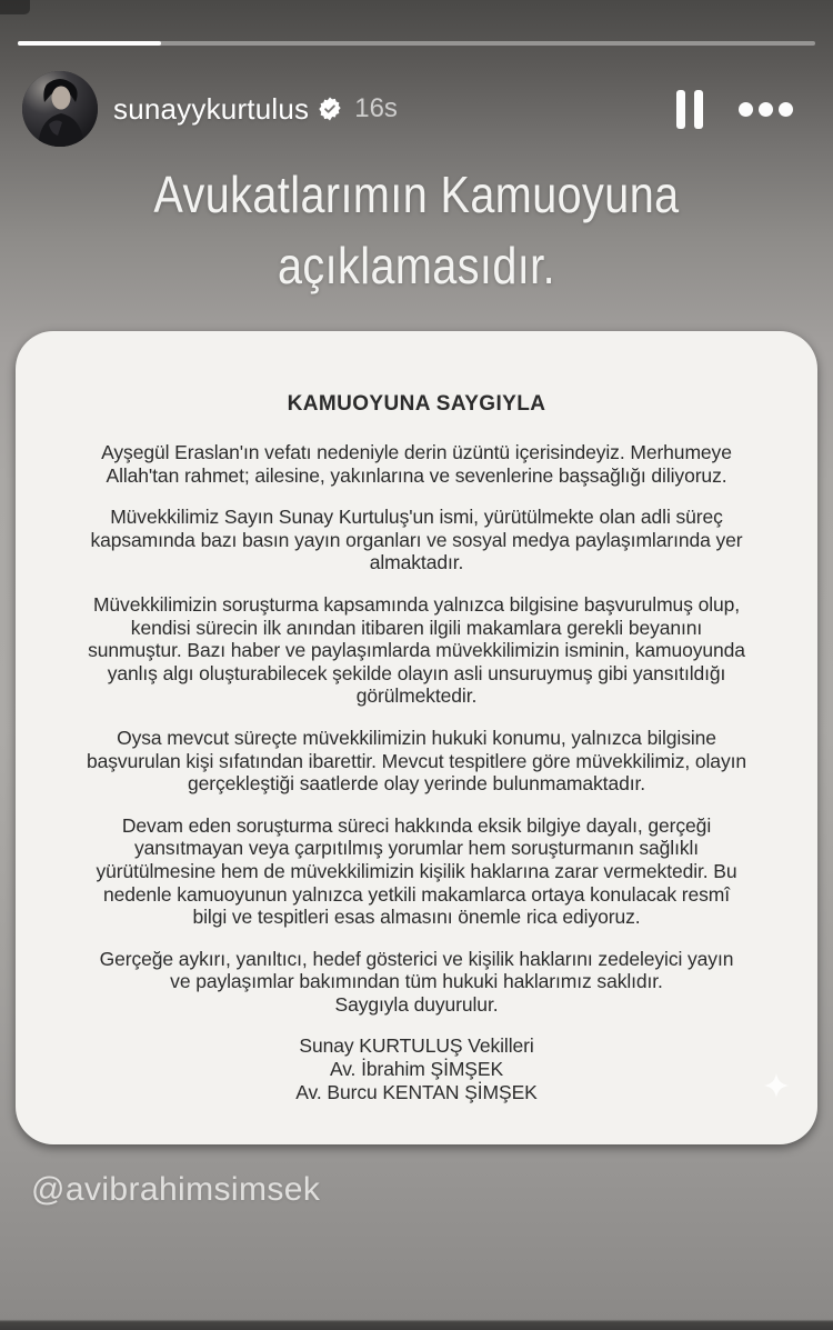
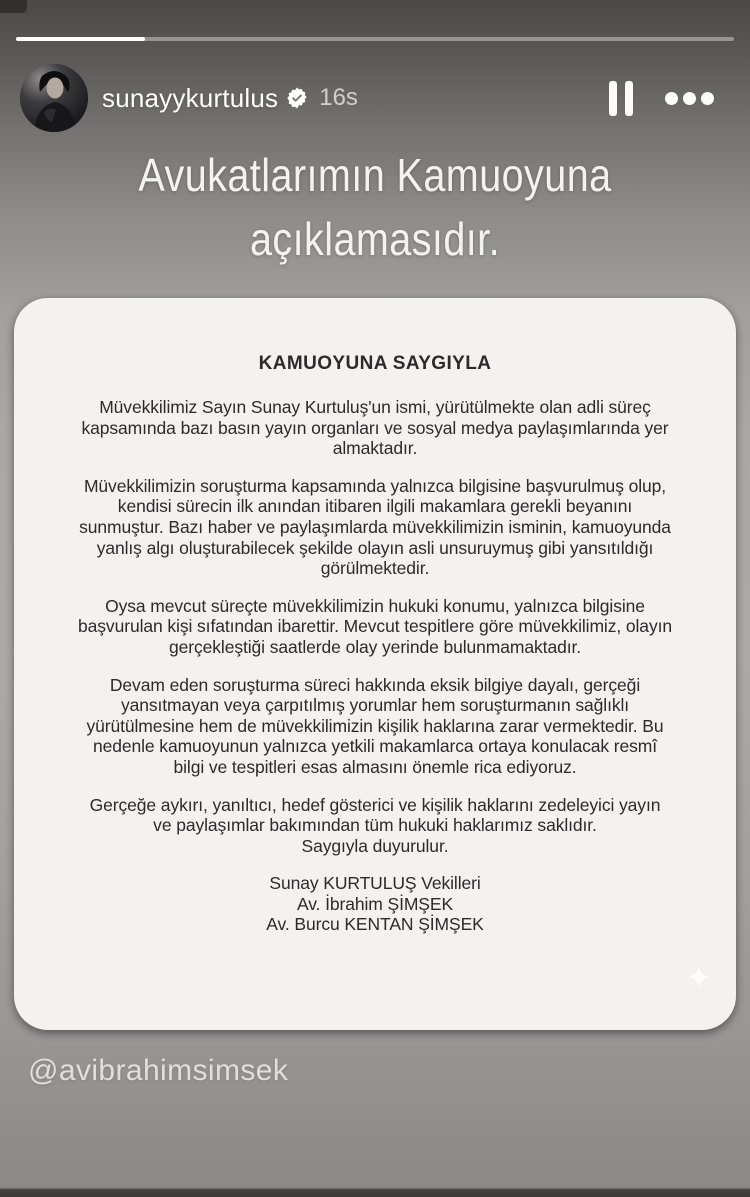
  sunayykurtulus
  16s
  Avukatlarımın Kamuoyuna
  açıklamasıdır.
  KAMUOYUNA SAYGIYLA
- Ayşegül Eraslan'ın vefatı nedeniyle derin üzüntü içerisindeyiz. Merhumeye
- Allah'tan rahmet; ailesine, yakınlarına ve sevenlerine başsağlığı diliyoruz.
  Müvekkilimiz Sayın Sunay Kurtuluş'un ismi, yürütülmekte olan adli süreç
  kapsamında bazı basın yayın organları ve sosyal medya paylaşımlarında yer
  almaktadır.
  Müvekkilimizin soruşturma kapsamında yalnızca bilgisine başvurulmuş olup,
  kendisi sürecin ilk anından itibaren ilgili makamlara gerekli beyanını
  sunmuştur. Bazı haber ve paylaşımlarda müvekkilimizin isminin, kamuoyunda
  yanlış algı oluşturabilecek şekilde olayın asli unsuruymuş gibi yansıtıldığı
  görülmektedir.
  Oysa mevcut süreçte müvekkilimizin hukuki konumu, yalnızca bilgisine
  başvurulan kişi sıfatından ibarettir. Mevcut tespitlere göre müvekkilimiz, olayın
  gerçekleştiği saatlerde olay yerinde bulunmamaktadır.
  Devam eden soruşturma süreci hakkında eksik bilgiye dayalı, gerçeği
  yansıtmayan veya çarpıtılmış yorumlar hem soruşturmanın sağlıklı
  yürütülmesine hem de müvekkilimizin kişilik haklarına zarar vermektedir. Bu
  nedenle kamuoyunun yalnızca yetkili makamlarca ortaya konulacak resmî
  bilgi ve tespitleri esas almasını önemle rica ediyoruz.
  Gerçeğe aykırı, yanıltıcı, hedef gösterici ve kişilik haklarını zedeleyici yayın
  ve paylaşımlar bakımından tüm hukuki haklarımız saklıdır.
  Saygıyla duyurulur.
  Sunay KURTULUŞ Vekilleri
  Av. İbrahim ŞİMŞEK
  Av. Burcu KENTAN ŞİMŞEK
  @avibrahimsimsek
